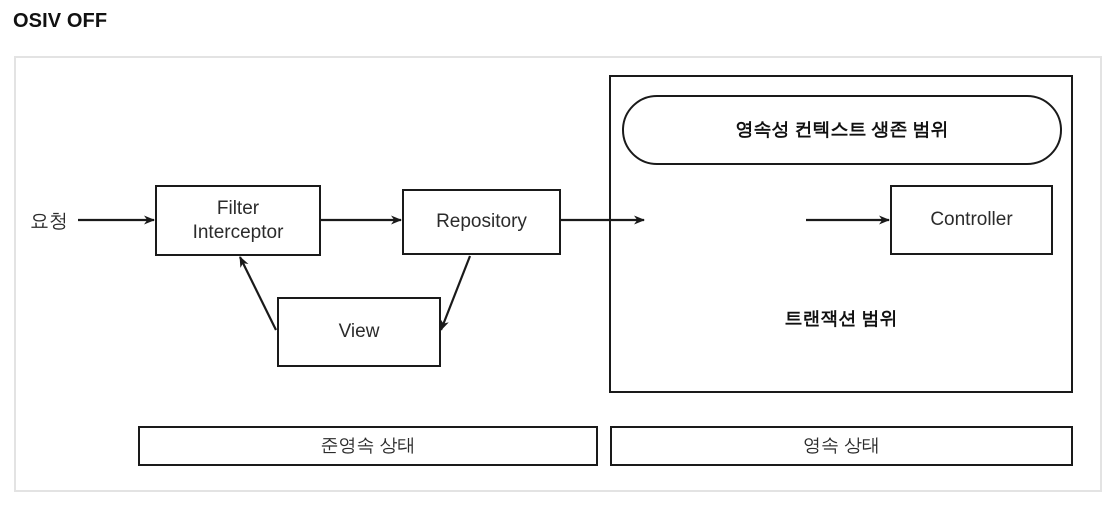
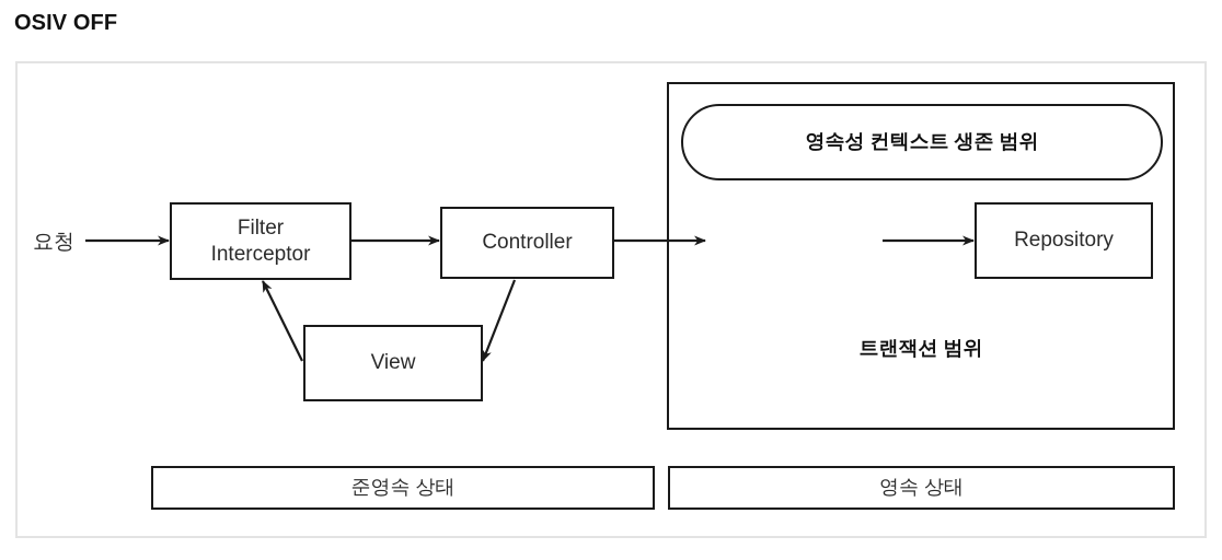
  OSIV OFF
  영속성 컨텍스트 생존 범위
  트랜잭션 범위
  요청
  Filter
  Interceptor
- Repository
+ Controller
  View
- Controller
+ Repository
  준영속 상태
  영속 상태
